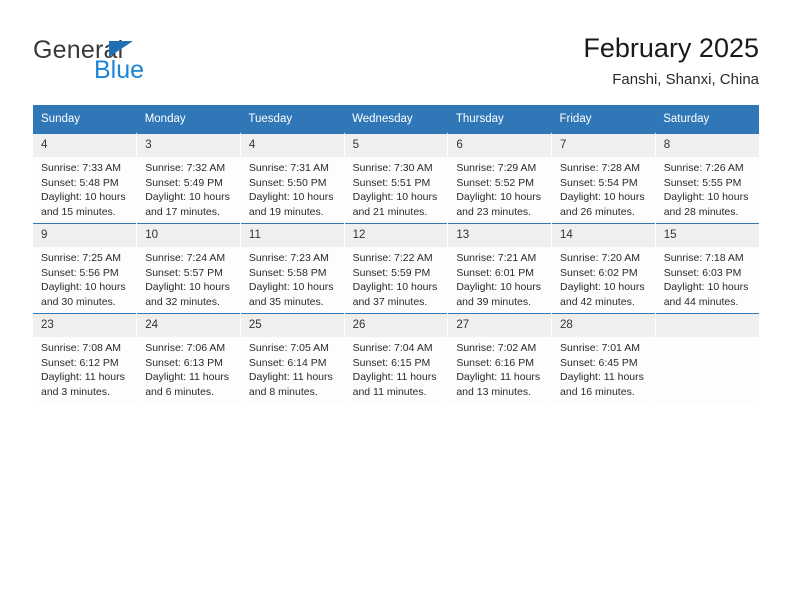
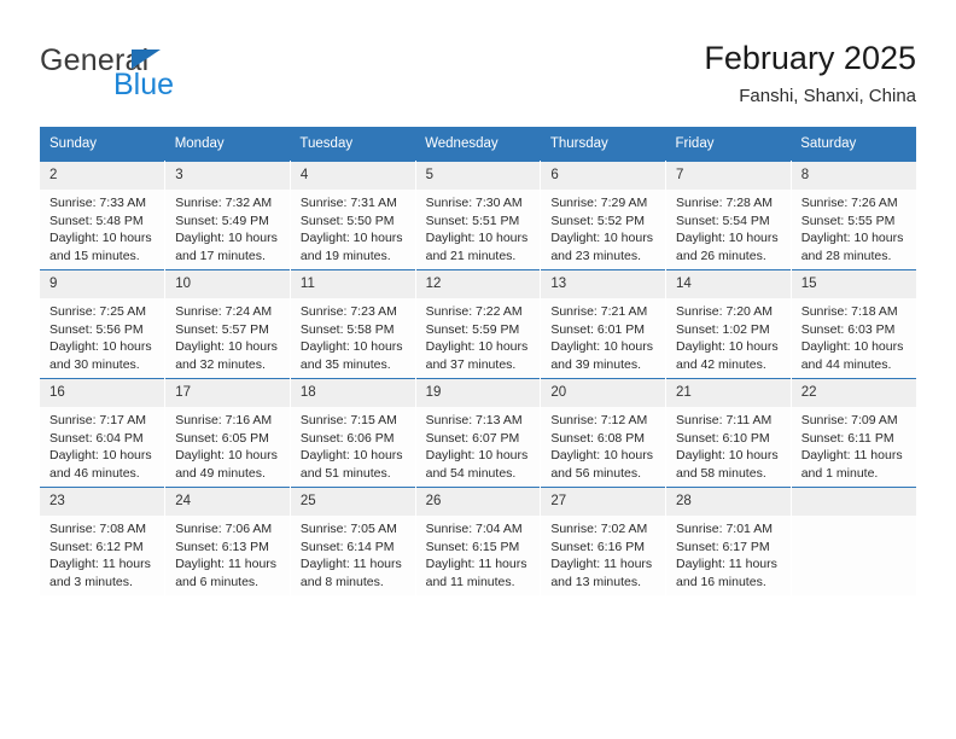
  General
  Blue
  February 2025
  Fanshi, Shanxi, China
  Sunday	Monday	Tuesday	Wednesday	Thursday	Friday	Saturday
- 4Sunrise: 7:33 AMSunset: 5:48 PMDaylight: 10 hours and 15 minutes.	3Sunrise: 7:32 AMSunset: 5:49 PMDaylight: 10 hours and 17 minutes.	4Sunrise: 7:31 AMSunset: 5:50 PMDaylight: 10 hours and 19 minutes.	5Sunrise: 7:30 AMSunset: 5:51 PMDaylight: 10 hours and 21 minutes.	6Sunrise: 7:29 AMSunset: 5:52 PMDaylight: 10 hours and 23 minutes.	7Sunrise: 7:28 AMSunset: 5:54 PMDaylight: 10 hours and 26 minutes.	8Sunrise: 7:26 AMSunset: 5:55 PMDaylight: 10 hours and 28 minutes.
+ 2Sunrise: 7:33 AMSunset: 5:48 PMDaylight: 10 hours and 15 minutes.	3Sunrise: 7:32 AMSunset: 5:49 PMDaylight: 10 hours and 17 minutes.	4Sunrise: 7:31 AMSunset: 5:50 PMDaylight: 10 hours and 19 minutes.	5Sunrise: 7:30 AMSunset: 5:51 PMDaylight: 10 hours and 21 minutes.	6Sunrise: 7:29 AMSunset: 5:52 PMDaylight: 10 hours and 23 minutes.	7Sunrise: 7:28 AMSunset: 5:54 PMDaylight: 10 hours and 26 minutes.	8Sunrise: 7:26 AMSunset: 5:55 PMDaylight: 10 hours and 28 minutes.
- 9Sunrise: 7:25 AMSunset: 5:56 PMDaylight: 10 hours and 30 minutes.	10Sunrise: 7:24 AMSunset: 5:57 PMDaylight: 10 hours and 32 minutes.	11Sunrise: 7:23 AMSunset: 5:58 PMDaylight: 10 hours and 35 minutes.	12Sunrise: 7:22 AMSunset: 5:59 PMDaylight: 10 hours and 37 minutes.	13Sunrise: 7:21 AMSunset: 6:01 PMDaylight: 10 hours and 39 minutes.	14Sunrise: 7:20 AMSunset: 6:02 PMDaylight: 10 hours and 42 minutes.	15Sunrise: 7:18 AMSunset: 6:03 PMDaylight: 10 hours and 44 minutes.
+ 9Sunrise: 7:25 AMSunset: 5:56 PMDaylight: 10 hours and 30 minutes.	10Sunrise: 7:24 AMSunset: 5:57 PMDaylight: 10 hours and 32 minutes.	11Sunrise: 7:23 AMSunset: 5:58 PMDaylight: 10 hours and 35 minutes.	12Sunrise: 7:22 AMSunset: 5:59 PMDaylight: 10 hours and 37 minutes.	13Sunrise: 7:21 AMSunset: 6:01 PMDaylight: 10 hours and 39 minutes.	14Sunrise: 7:20 AMSunset: 1:02 PMDaylight: 10 hours and 42 minutes.	15Sunrise: 7:18 AMSunset: 6:03 PMDaylight: 10 hours and 44 minutes.
+ 16Sunrise: 7:17 AMSunset: 6:04 PMDaylight: 10 hours and 46 minutes.	17Sunrise: 7:16 AMSunset: 6:05 PMDaylight: 10 hours and 49 minutes.	18Sunrise: 7:15 AMSunset: 6:06 PMDaylight: 10 hours and 51 minutes.	19Sunrise: 7:13 AMSunset: 6:07 PMDaylight: 10 hours and 54 minutes.	20Sunrise: 7:12 AMSunset: 6:08 PMDaylight: 10 hours and 56 minutes.	21Sunrise: 7:11 AMSunset: 6:10 PMDaylight: 10 hours and 58 minutes.	22Sunrise: 7:09 AMSunset: 6:11 PMDaylight: 11 hours and 1 minute.
- 23Sunrise: 7:08 AMSunset: 6:12 PMDaylight: 11 hours and 3 minutes.	24Sunrise: 7:06 AMSunset: 6:13 PMDaylight: 11 hours and 6 minutes.	25Sunrise: 7:05 AMSunset: 6:14 PMDaylight: 11 hours and 8 minutes.	26Sunrise: 7:04 AMSunset: 6:15 PMDaylight: 11 hours and 11 minutes.	27Sunrise: 7:02 AMSunset: 6:16 PMDaylight: 11 hours and 13 minutes.	28Sunrise: 7:01 AMSunset: 6:45 PMDaylight: 11 hours and 16 minutes.
+ 23Sunrise: 7:08 AMSunset: 6:12 PMDaylight: 11 hours and 3 minutes.	24Sunrise: 7:06 AMSunset: 6:13 PMDaylight: 11 hours and 6 minutes.	25Sunrise: 7:05 AMSunset: 6:14 PMDaylight: 11 hours and 8 minutes.	26Sunrise: 7:04 AMSunset: 6:15 PMDaylight: 11 hours and 11 minutes.	27Sunrise: 7:02 AMSunset: 6:16 PMDaylight: 11 hours and 13 minutes.	28Sunrise: 7:01 AMSunset: 6:17 PMDaylight: 11 hours and 16 minutes.
